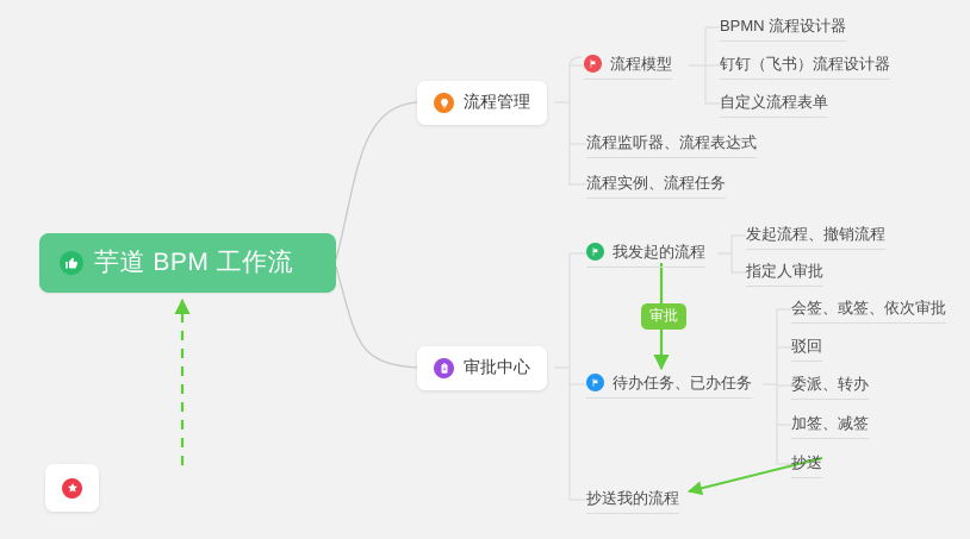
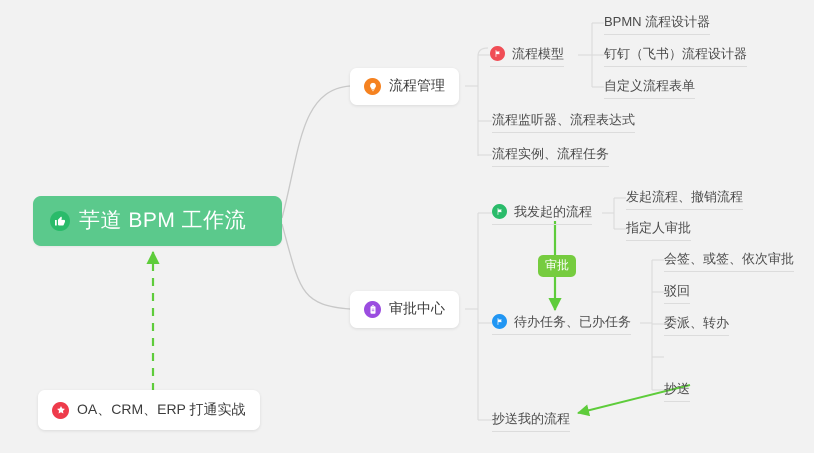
  芋道 BPM 工作流
  流程管理
  审批中心
  流程模型
  流程监听器、流程表达式
  流程实例、流程任务
  BPMN 流程设计器
  钉钉（飞书）流程设计器
  自定义流程表单
  我发起的流程
  待办任务、已办任务
  抄送我的流程
  发起流程、撤销流程
  指定人审批
  会签、或签、依次审批
  驳回
  委派、转办
- 加签、减签
  抄送
  审批
+ OA、CRM、ERP 打通实战
